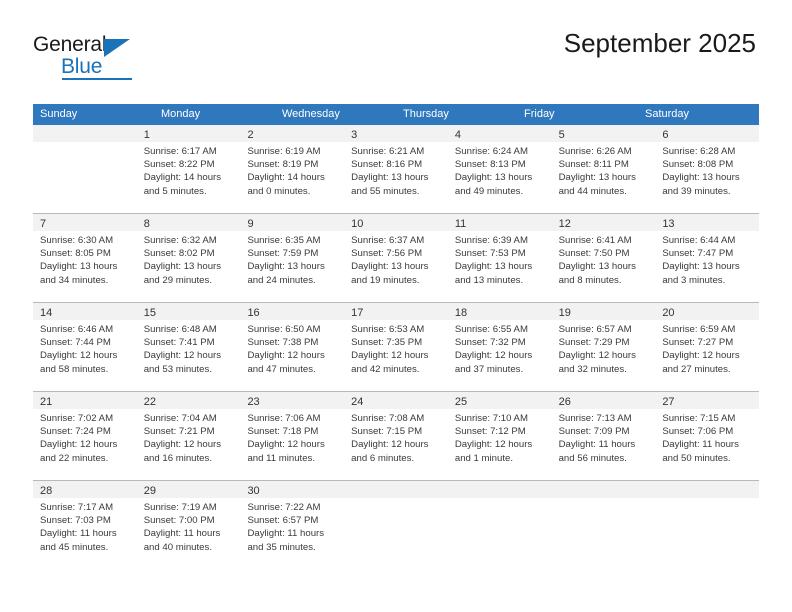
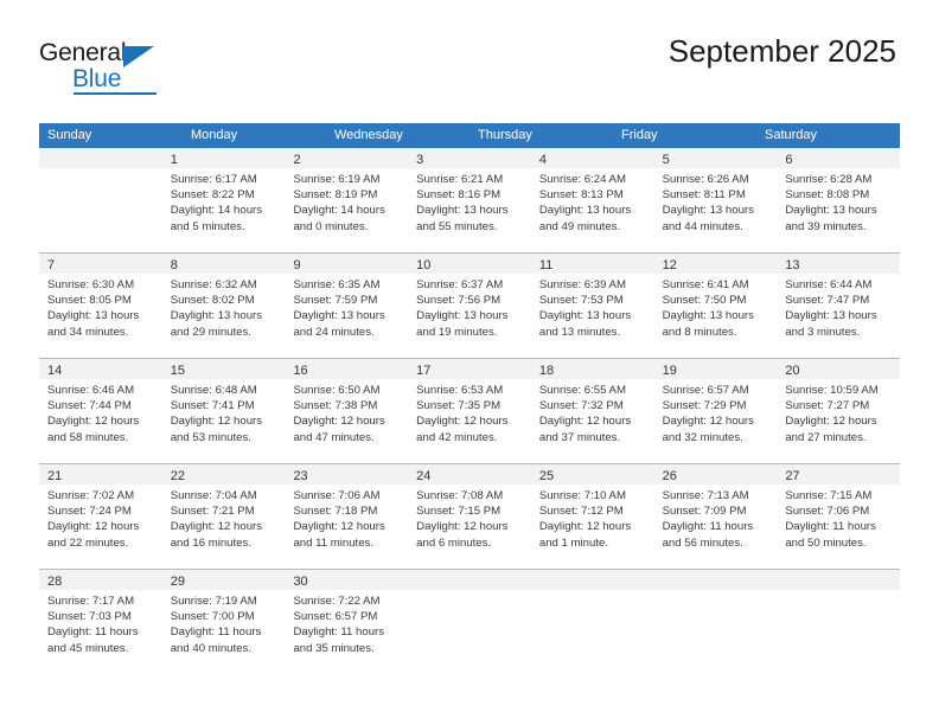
  General
  Blue
  September 2025
  Sunday
  Monday
  Wednesday
  Thursday
  Friday
  Saturday
  1
  Sunrise: 6:17 AM
  Sunset: 8:22 PM
  Daylight: 14 hours
  and 5 minutes.
  2
  Sunrise: 6:19 AM
  Sunset: 8:19 PM
  Daylight: 14 hours
  and 0 minutes.
  3
  Sunrise: 6:21 AM
  Sunset: 8:16 PM
  Daylight: 13 hours
  and 55 minutes.
  4
  Sunrise: 6:24 AM
  Sunset: 8:13 PM
  Daylight: 13 hours
  and 49 minutes.
  5
  Sunrise: 6:26 AM
  Sunset: 8:11 PM
  Daylight: 13 hours
  and 44 minutes.
  6
  Sunrise: 6:28 AM
  Sunset: 8:08 PM
  Daylight: 13 hours
  and 39 minutes.
  7
  Sunrise: 6:30 AM
  Sunset: 8:05 PM
  Daylight: 13 hours
  and 34 minutes.
  8
  Sunrise: 6:32 AM
  Sunset: 8:02 PM
  Daylight: 13 hours
  and 29 minutes.
  9
  Sunrise: 6:35 AM
  Sunset: 7:59 PM
  Daylight: 13 hours
  and 24 minutes.
  10
  Sunrise: 6:37 AM
  Sunset: 7:56 PM
  Daylight: 13 hours
  and 19 minutes.
  11
  Sunrise: 6:39 AM
  Sunset: 7:53 PM
  Daylight: 13 hours
  and 13 minutes.
  12
  Sunrise: 6:41 AM
  Sunset: 7:50 PM
  Daylight: 13 hours
  and 8 minutes.
  13
  Sunrise: 6:44 AM
  Sunset: 7:47 PM
  Daylight: 13 hours
  and 3 minutes.
  14
  Sunrise: 6:46 AM
  Sunset: 7:44 PM
  Daylight: 12 hours
  and 58 minutes.
  15
  Sunrise: 6:48 AM
  Sunset: 7:41 PM
  Daylight: 12 hours
  and 53 minutes.
  16
  Sunrise: 6:50 AM
  Sunset: 7:38 PM
  Daylight: 12 hours
  and 47 minutes.
  17
  Sunrise: 6:53 AM
  Sunset: 7:35 PM
  Daylight: 12 hours
  and 42 minutes.
  18
  Sunrise: 6:55 AM
  Sunset: 7:32 PM
  Daylight: 12 hours
  and 37 minutes.
  19
  Sunrise: 6:57 AM
  Sunset: 7:29 PM
  Daylight: 12 hours
  and 32 minutes.
  20
- Sunrise: 6:59 AM
+ Sunrise: 10:59 AM
  Sunset: 7:27 PM
  Daylight: 12 hours
  and 27 minutes.
  21
  Sunrise: 7:02 AM
  Sunset: 7:24 PM
  Daylight: 12 hours
  and 22 minutes.
  22
  Sunrise: 7:04 AM
  Sunset: 7:21 PM
  Daylight: 12 hours
  and 16 minutes.
  23
  Sunrise: 7:06 AM
  Sunset: 7:18 PM
  Daylight: 12 hours
  and 11 minutes.
  24
  Sunrise: 7:08 AM
  Sunset: 7:15 PM
  Daylight: 12 hours
  and 6 minutes.
  25
  Sunrise: 7:10 AM
  Sunset: 7:12 PM
  Daylight: 12 hours
  and 1 minute.
  26
  Sunrise: 7:13 AM
  Sunset: 7:09 PM
  Daylight: 11 hours
  and 56 minutes.
  27
  Sunrise: 7:15 AM
  Sunset: 7:06 PM
  Daylight: 11 hours
  and 50 minutes.
  28
  Sunrise: 7:17 AM
  Sunset: 7:03 PM
  Daylight: 11 hours
  and 45 minutes.
  29
  Sunrise: 7:19 AM
  Sunset: 7:00 PM
  Daylight: 11 hours
  and 40 minutes.
  30
  Sunrise: 7:22 AM
  Sunset: 6:57 PM
  Daylight: 11 hours
  and 35 minutes.
